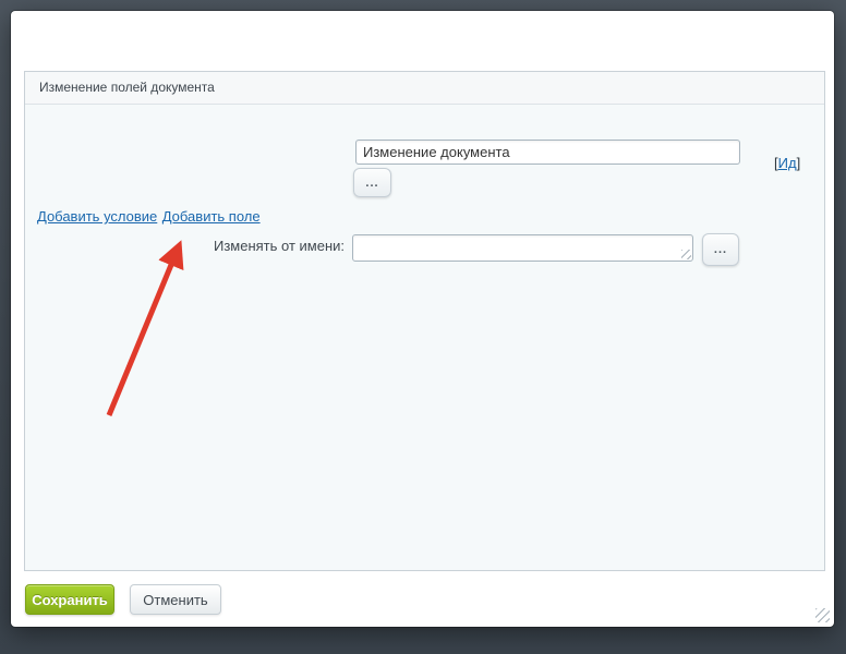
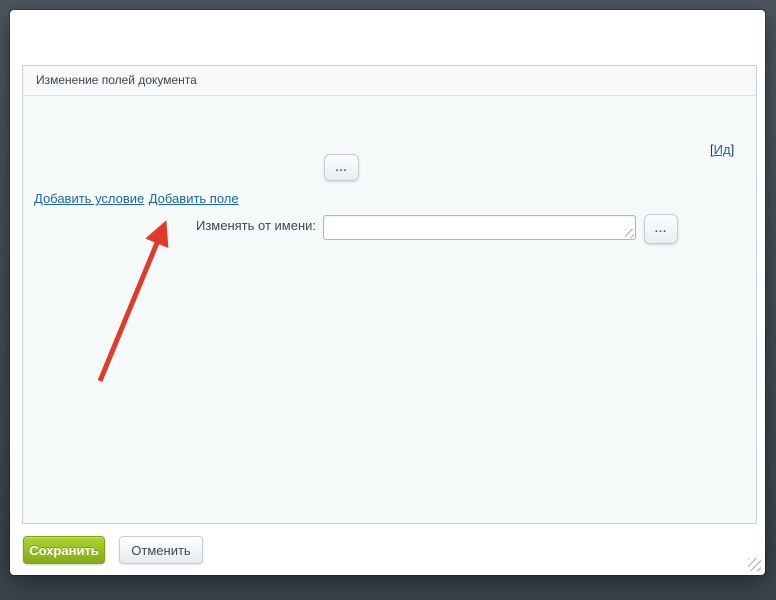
  Изменение полей документа
- Изменение документа
  ...
  [Ид]
  Добавить условие Добавить поле
  Изменять от имени:
  ...
  Сохранить
  Отменить
